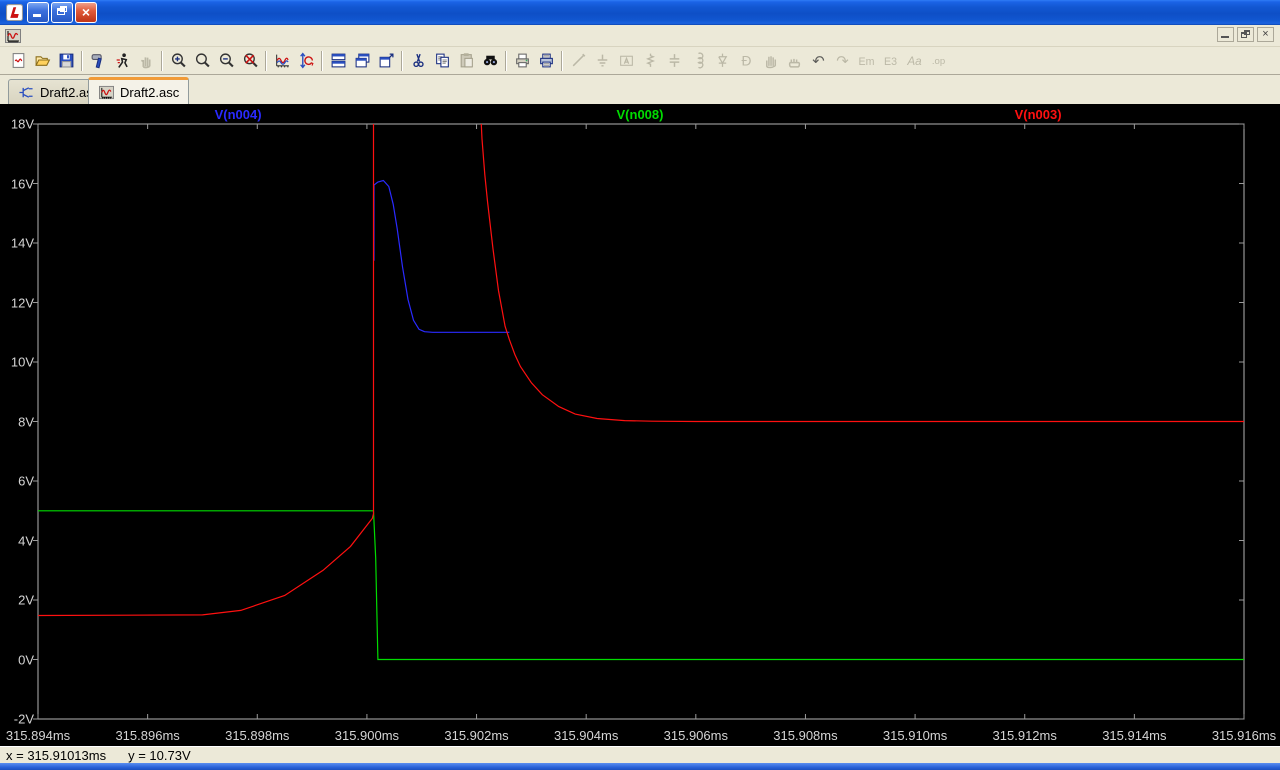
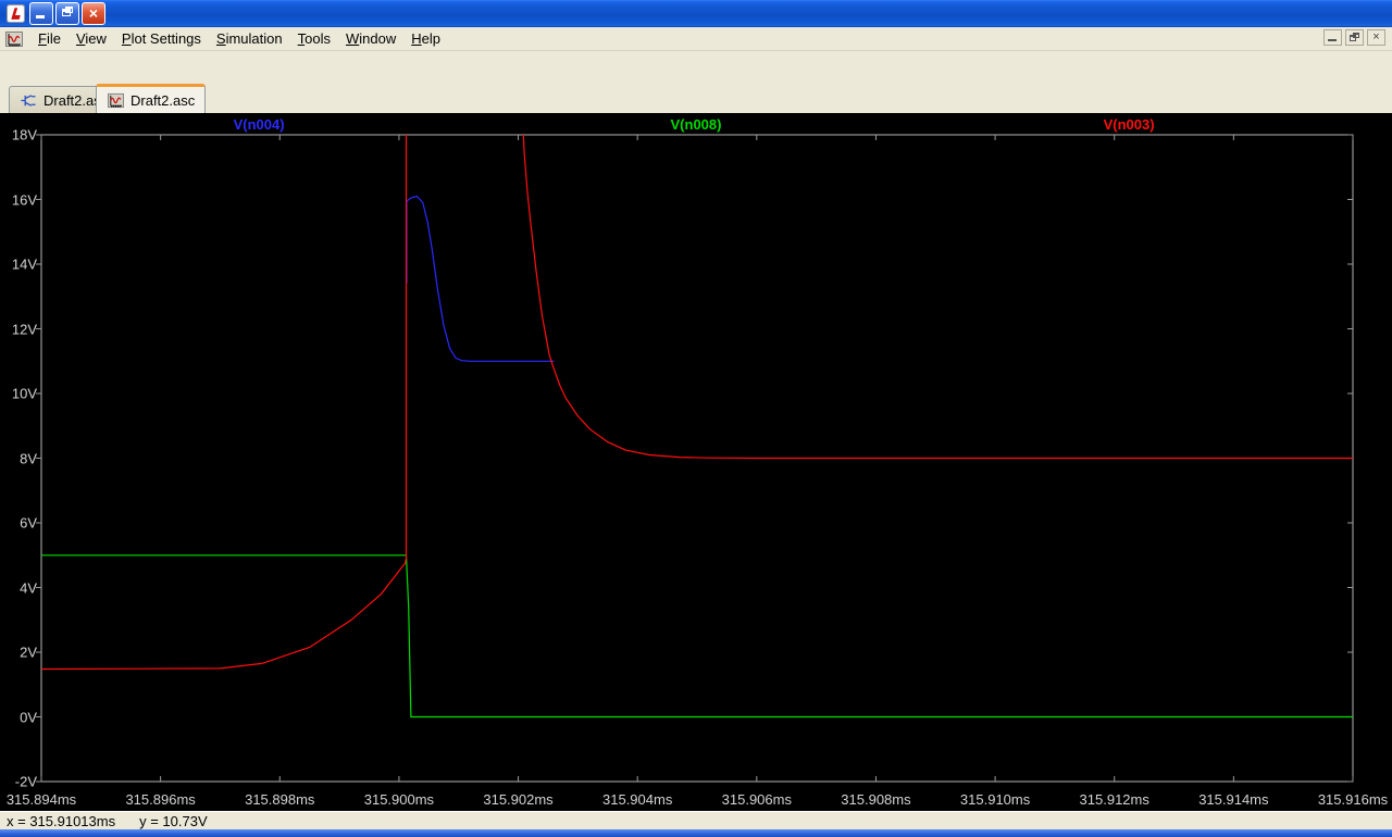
  ×
+ File View Plot Settings Simulation Tools Window Help
  ×
- Ð
- ↶
- ↷
- Em
- E3
- Aa
- .op
  Draft2.a
  Draft2.asc
  V(n004)
  V(n008)
  V(n003)
  18V
  16V
  14V
  12V
  10V
  8V
  6V
  4V
  2V
  0V
  -2V
  315.894ms
  315.896ms
  315.898ms
  315.900ms
  315.902ms
  315.904ms
  315.906ms
  315.908ms
  315.910ms
  315.912ms
  315.914ms
  315.916ms
  x = 315.91013ms
  y = 10.73V
